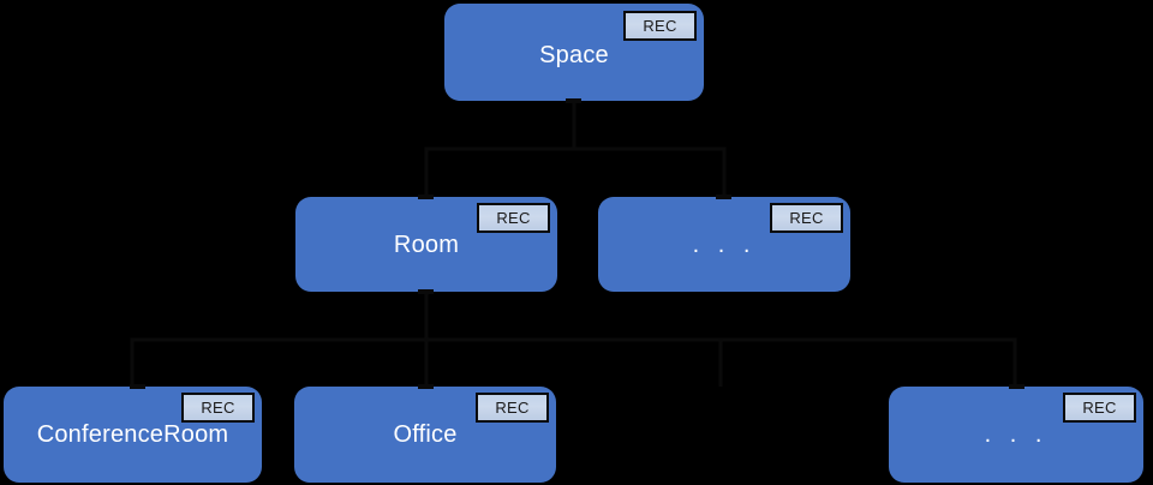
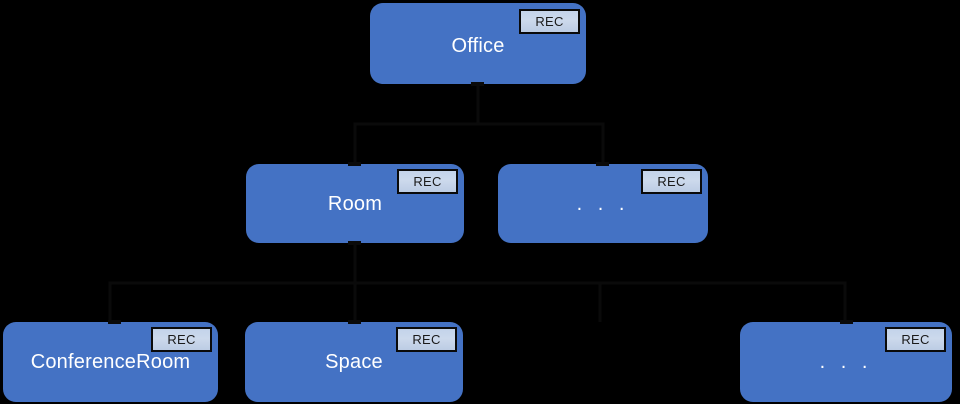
- Space
+ Office
  REC
  Room
  REC
  . . .
  REC
  ConferenceRoom
  REC
- Office
+ Space
  REC
  . . .
  REC
